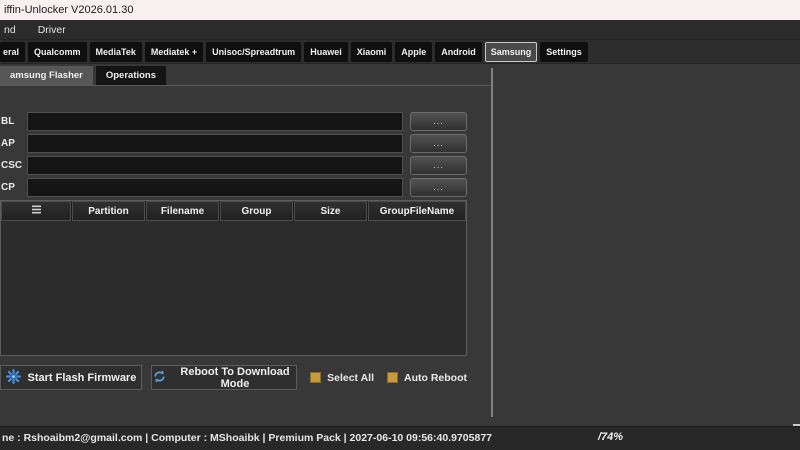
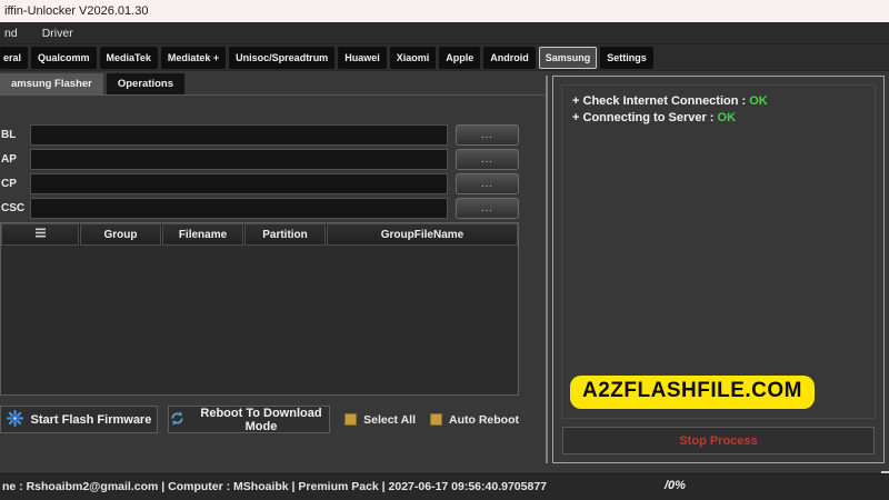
  iffin-Unlocker V2026.01.30
  nd
  Driver
  eral
  Qualcomm
  MediaTek
  Mediatek +
  Unisoc/Spreadtrum
  Huawei
  Xiaomi
  Apple
  Android
  Samsung
  Settings
  amsung Flasher
  Operations
  BL
  ...
  AP
  ...
- CSC
+ CP
  ...
- CP
+ CSC
  ...
- Partition
+ Group
  Filename
- Group
+ Partition
- Size
  GroupFileName
  Start Flash Firmware
  Reboot To Download Mode
  Select All
  Auto Reboot
+ + Check Internet Connection : OK
+ + Connecting to Server : OK
+ A2ZFLASHFILE.COM
+ Stop Process
- ne : Rshoaibm2@gmail.com | Computer : MShoaibk | Premium Pack | 2027-06-10 09:56:40.9705877
+ ne : Rshoaibm2@gmail.com | Computer : MShoaibk | Premium Pack | 2027-06-17 09:56:40.9705877
- /74%
+ /0%
